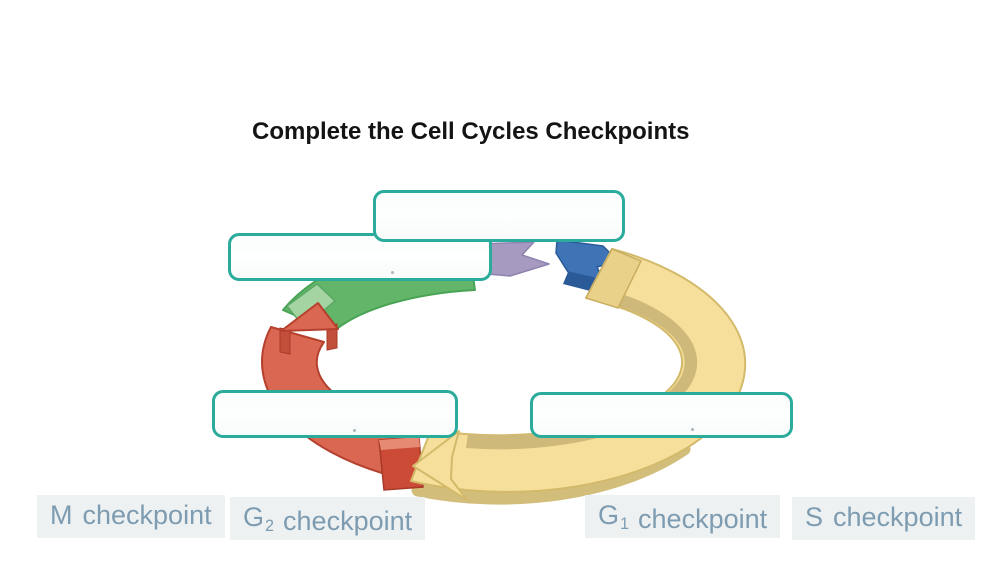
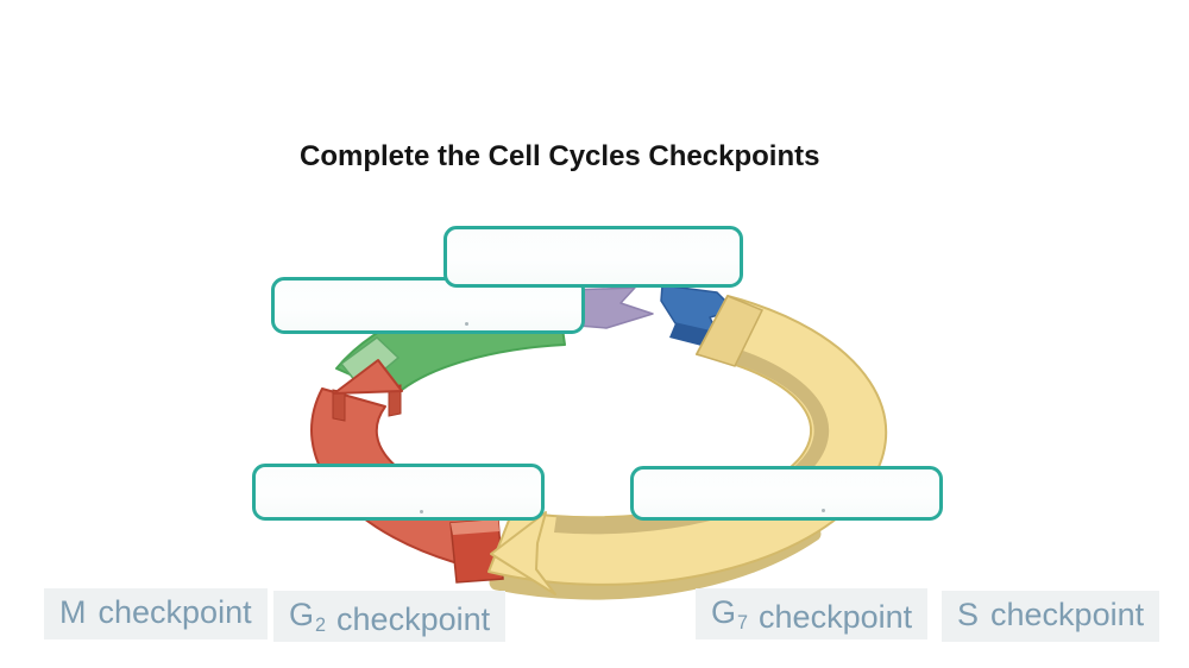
  Complete the Cell Cycles Checkpoints
  M checkpoint
  G2 checkpoint
- G1 checkpoint
+ G7 checkpoint
  S checkpoint
